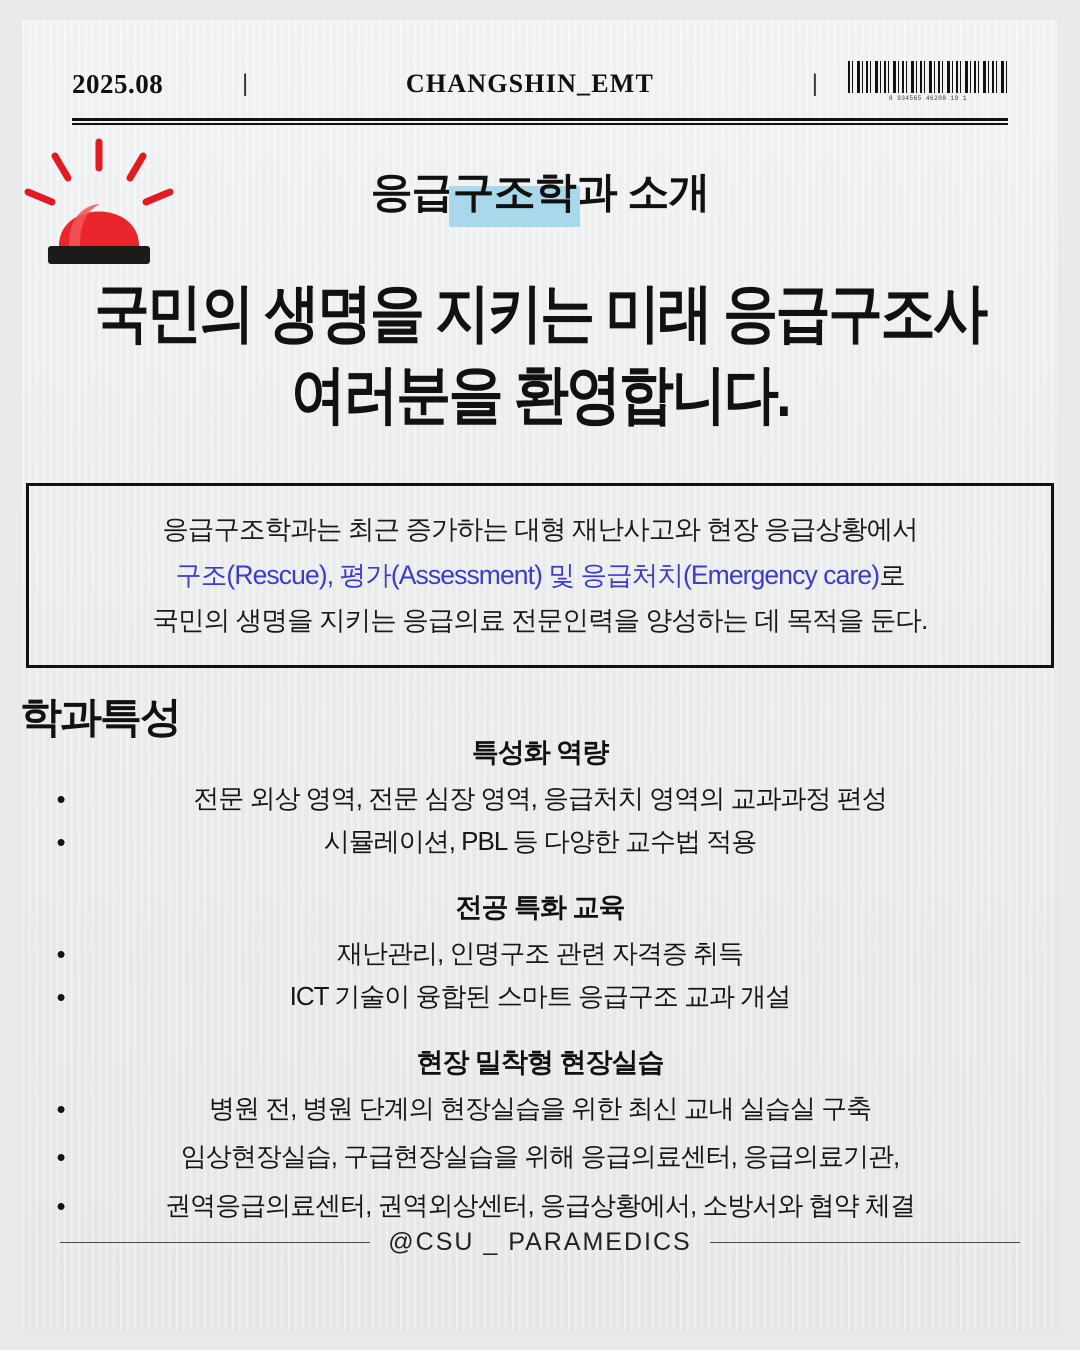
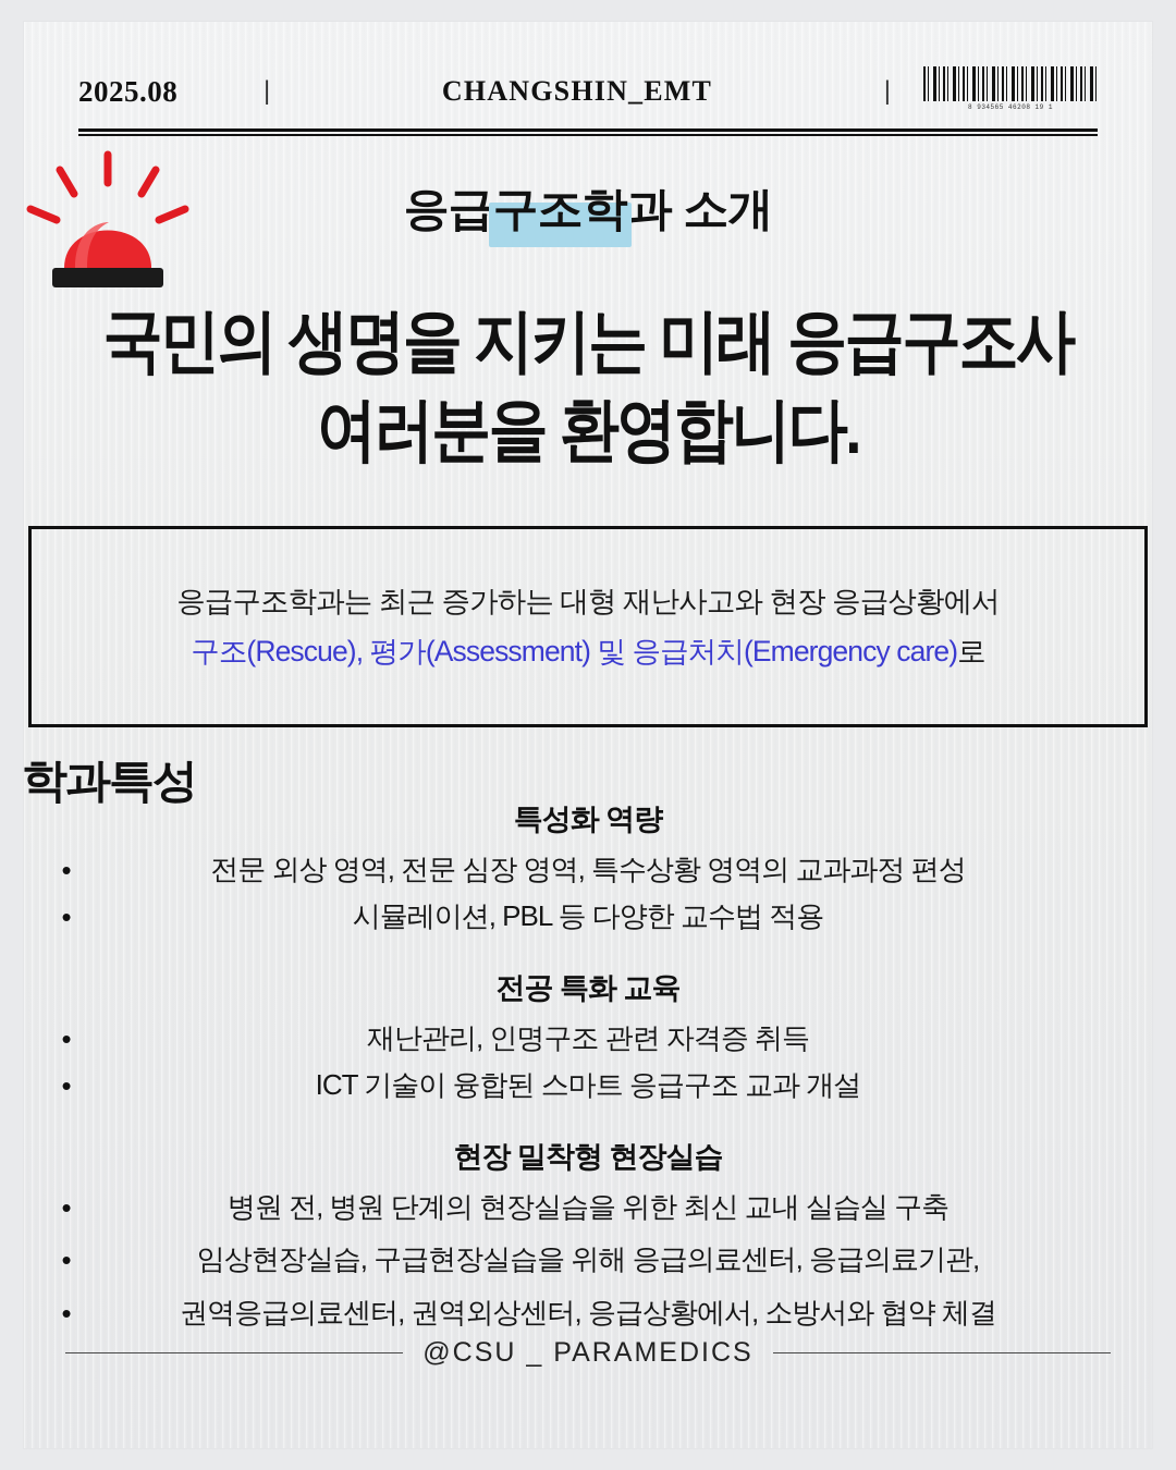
  2025.08
  |
  CHANGSHIN_EMT
  |
  응급구조학과 소개
  국민의 생명을 지키는 미래 응급구조사
  여러분을 환영합니다.
  응급구조학과는 최근 증가하는 대형 재난사고와 현장 응급상황에서
  구조(Rescue), 평가(Assessment) 및 응급처치(Emergency care)로
- 국민의 생명을 지키는 응급의료 전문인력을 양성하는 데 목적을 둔다.
  학과특성
  특성화 역량
  •
- 전문 외상 영역, 전문 심장 영역, 응급처치 영역의 교과과정 편성
+ 전문 외상 영역, 전문 심장 영역, 특수상황 영역의 교과과정 편성
  •
  시뮬레이션, PBL 등 다양한 교수법 적용
  전공 특화 교육
  •
  재난관리, 인명구조 관련 자격증 취득
  •
  ICT 기술이 융합된 스마트 응급구조 교과 개설
  현장 밀착형 현장실습
  •
  병원 전, 병원 단계의 현장실습을 위한 최신 교내 실습실 구축
  •
  임상현장실습, 구급현장실습을 위해 응급의료센터, 응급의료기관,
  •
  권역응급의료센터, 권역외상센터, 응급상황에서, 소방서와 협약 체결
  @CSU _ PARAMEDICS
